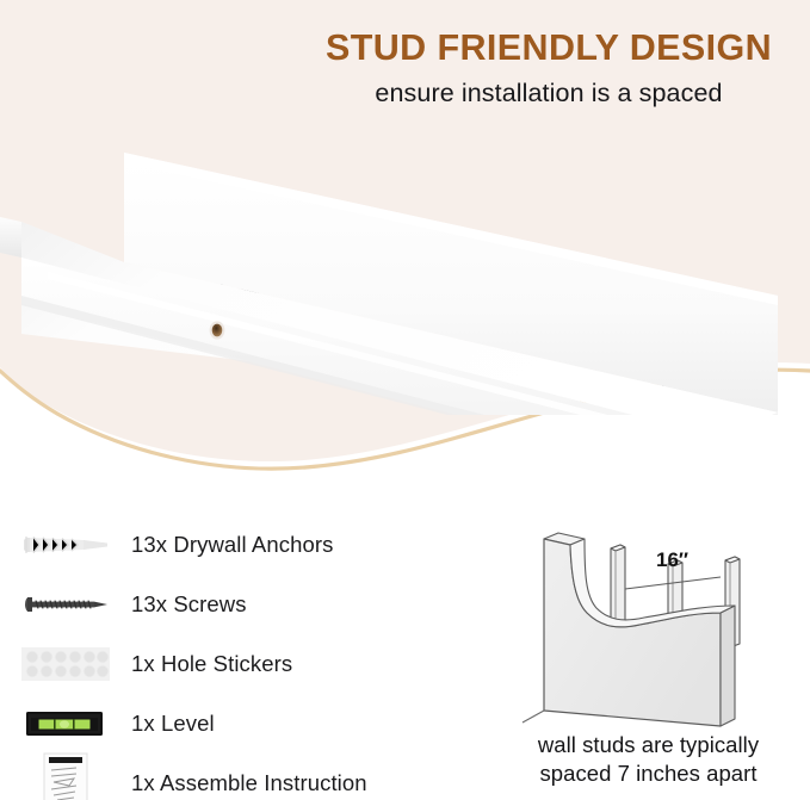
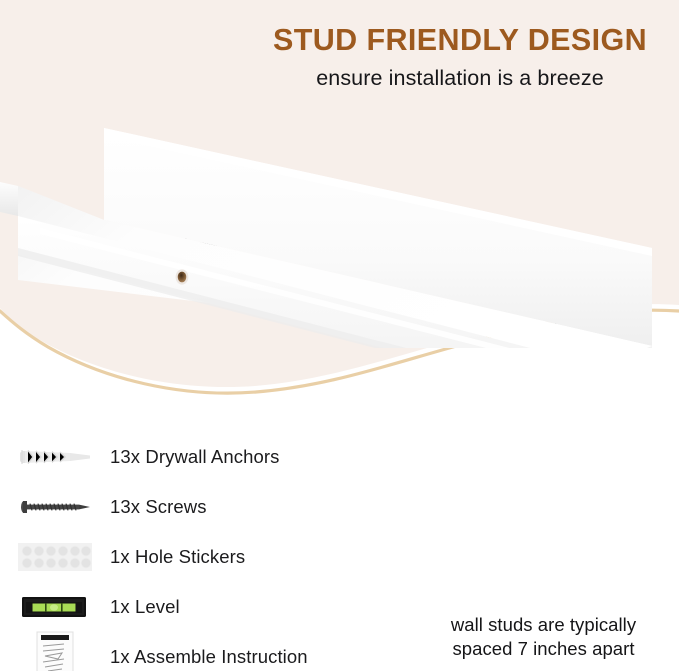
  STUD FRIENDLY DESIGN
- ensure installation is a spaced
+ ensure installation is a breeze
  13x Drywall Anchors
  13x Screws
  1x Hole Stickers
  1x Level
  1x Assemble Instruction
- 16″
  wall studs are typically
  spaced 7 inches apart
